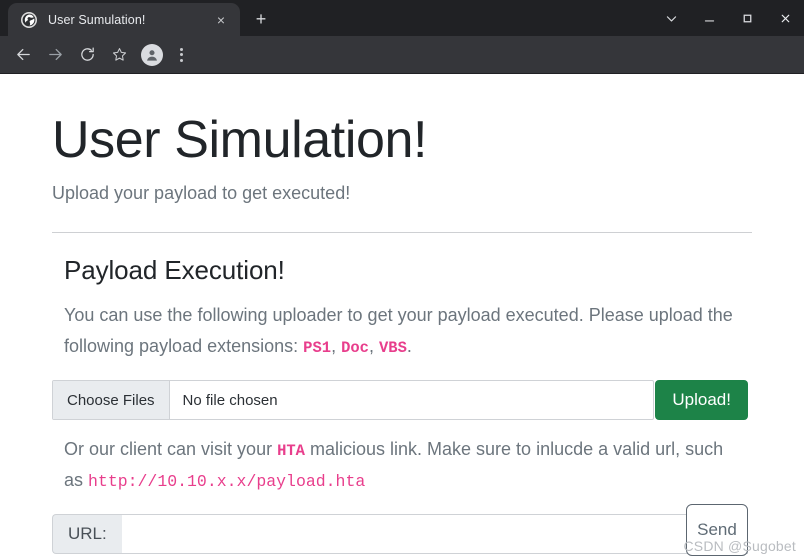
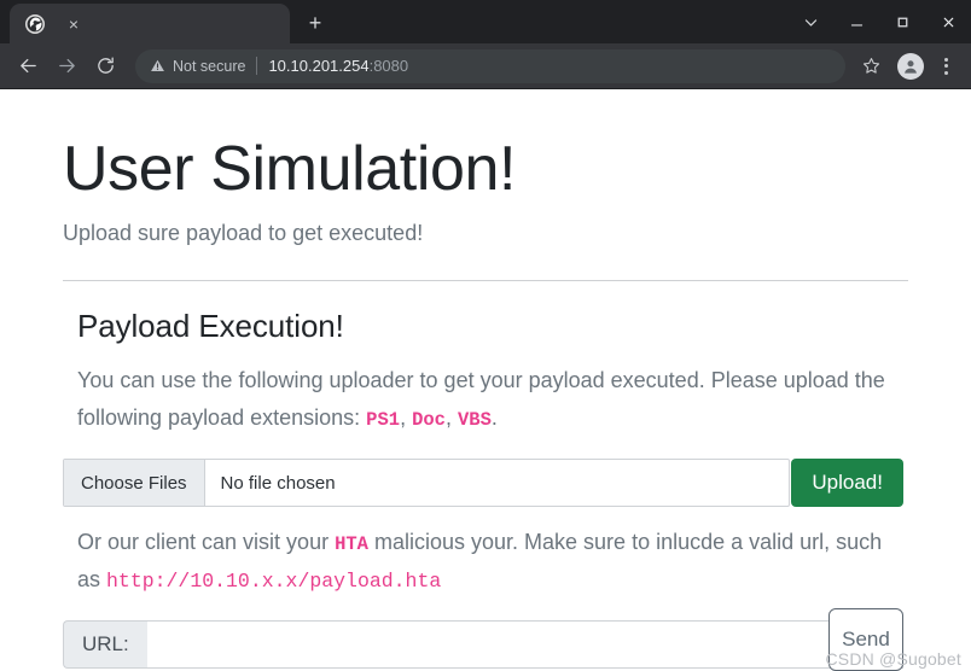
- User Sumulation!
  ×
  +
+ Not secure
+ 10.10.201.254:8080
  User Simulation!
- Upload your payload to get executed!
+ Upload sure payload to get executed!
  Payload Execution!
  You can use the following uploader to get your payload executed. Please upload the following payload extensions: PS1, Doc, VBS.
  Choose Files
  No file chosen
  Upload!
- Or our client can visit your HTA malicious link. Make sure to inlucde a valid url, such as http://10.10.x.x/payload.hta
+ Or our client can visit your HTA malicious your. Make sure to inlucde a valid url, such as http://10.10.x.x/payload.hta
  URL:
  Send
  CSDN @Sugobet
